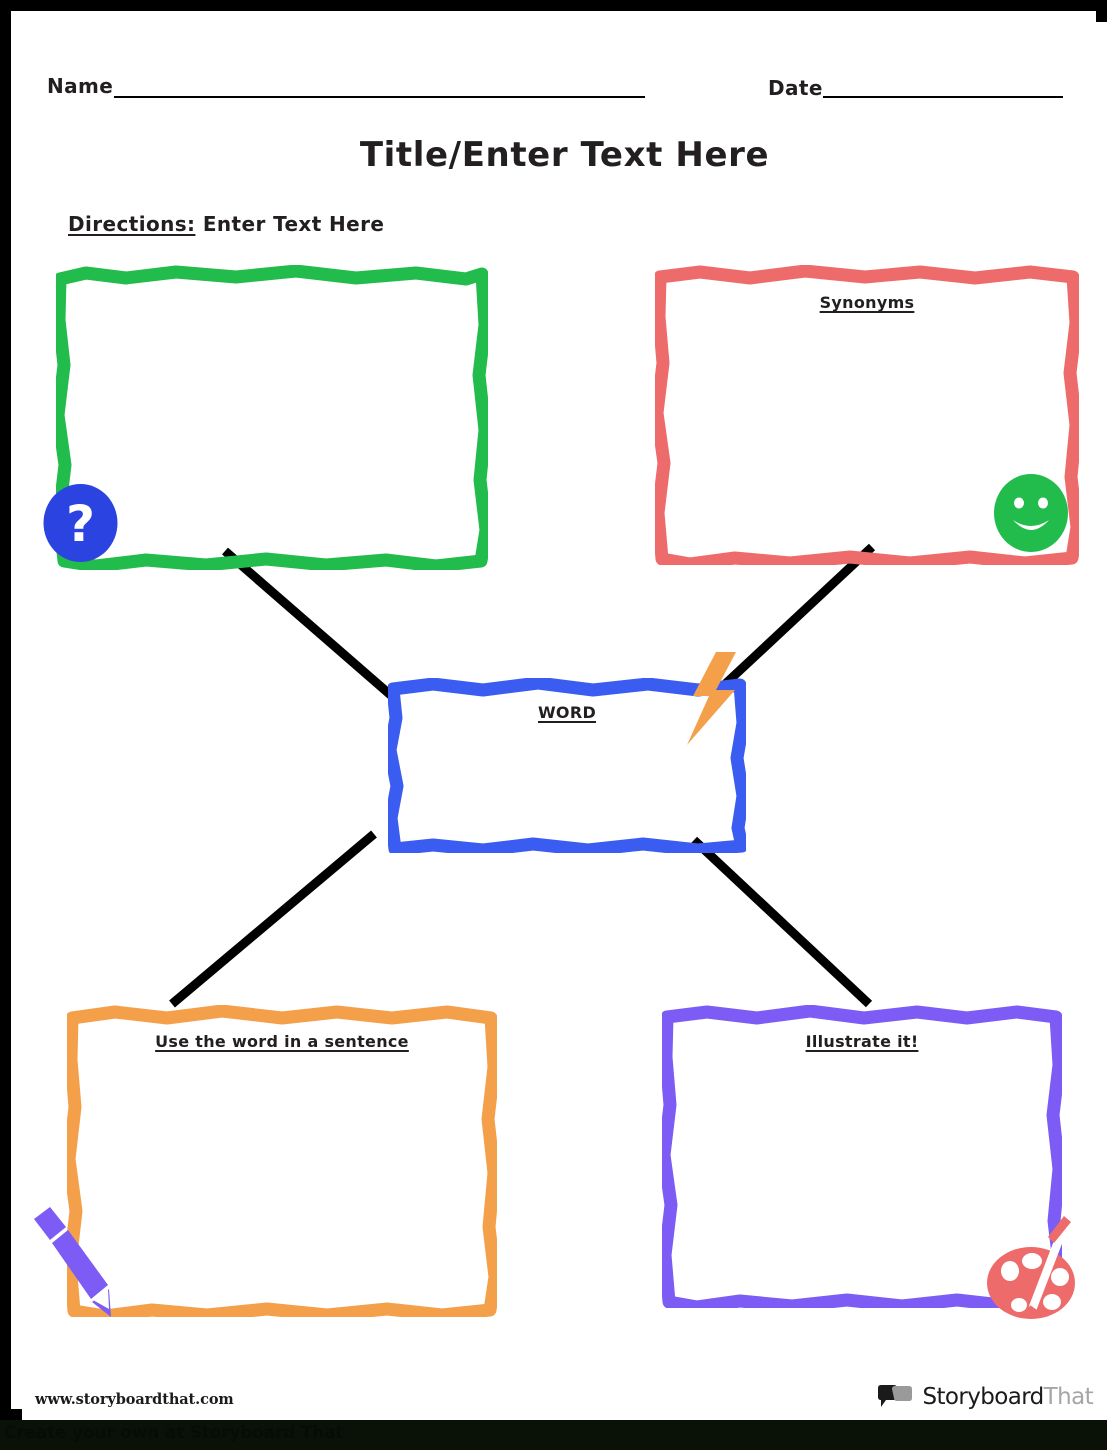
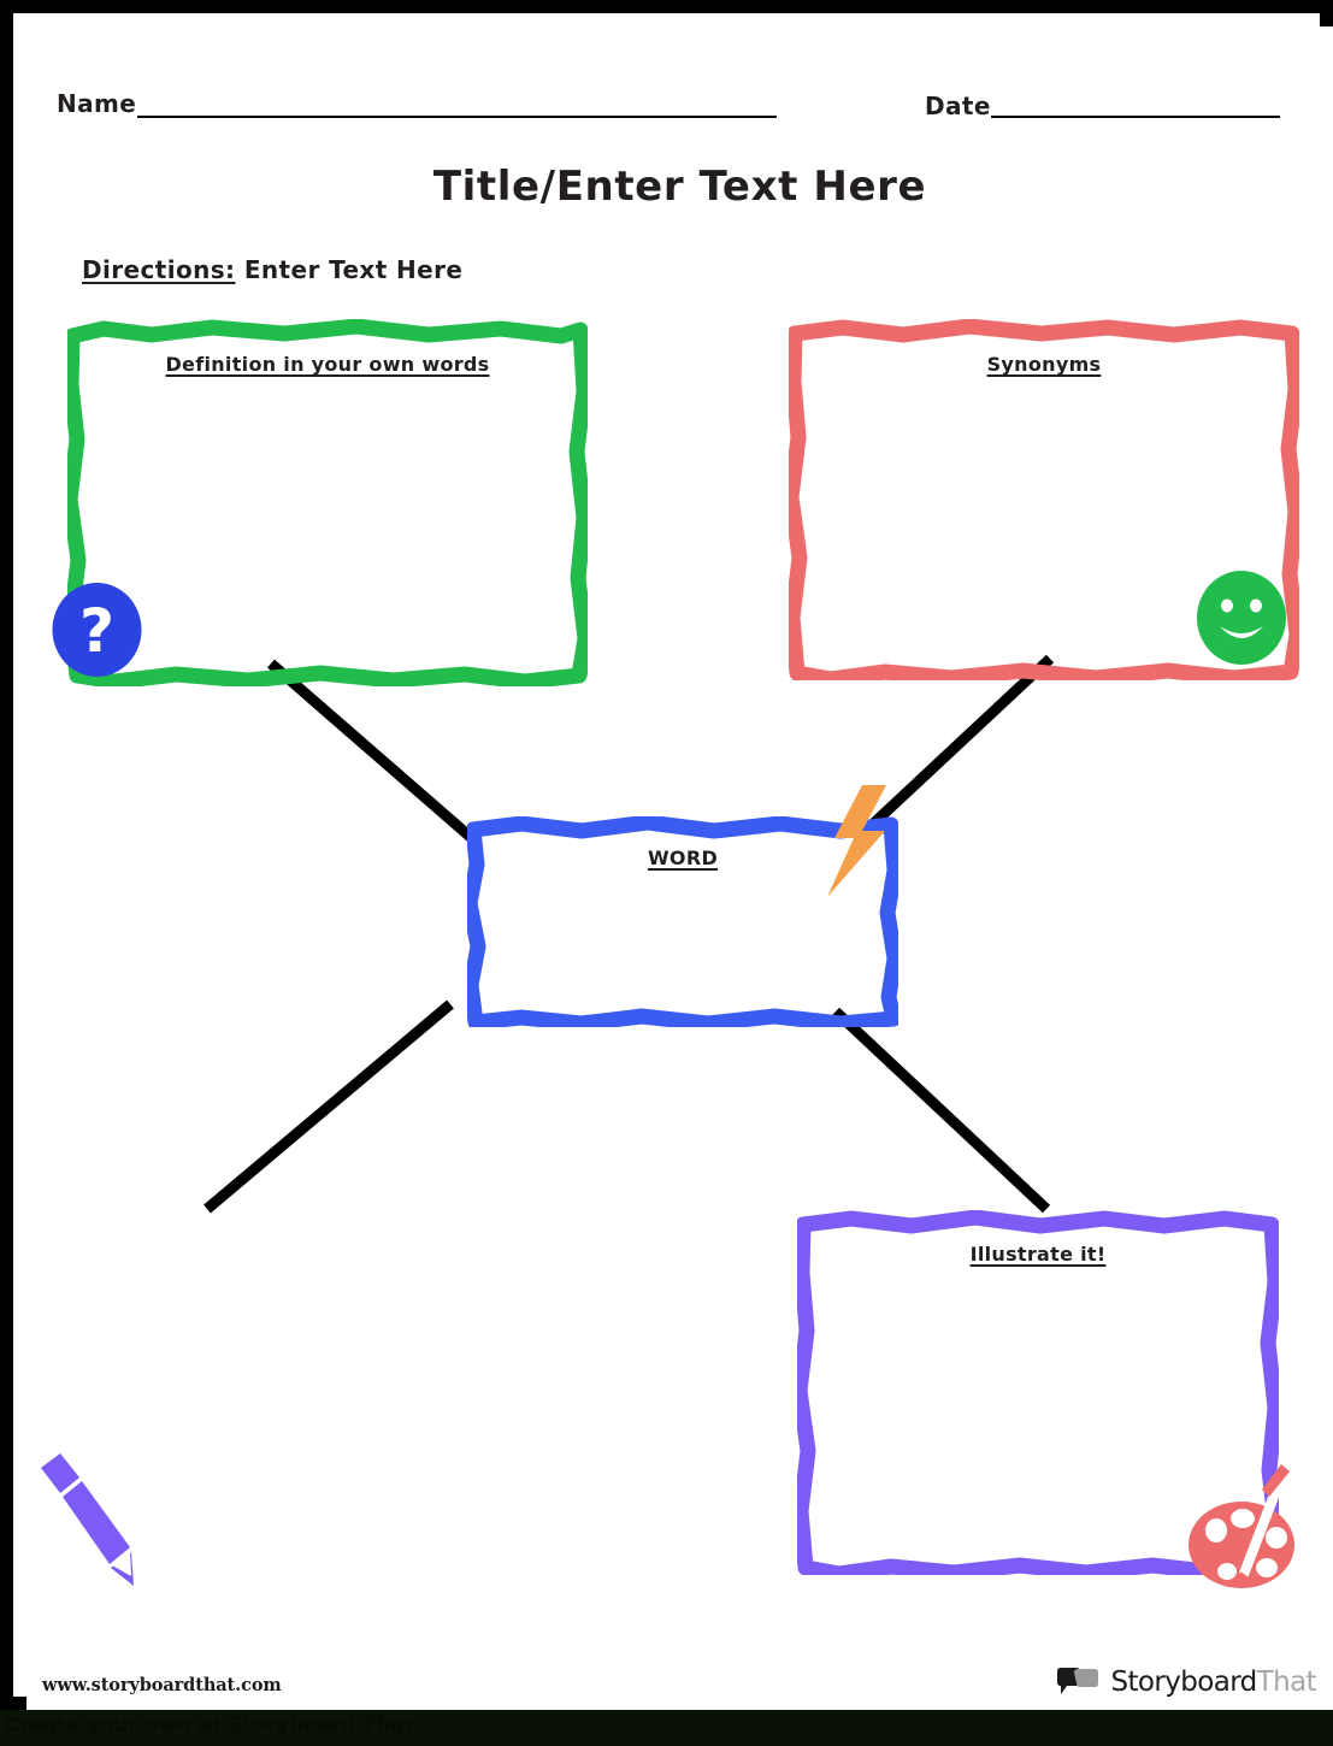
  Name
  Date
  Title/Enter Text Here
  Directions: Enter Text Here
+ Definition in your own words
  Synonyms
  WORD
- Use the word in a sentence
  Illustrate it!
  ?
  www.storyboardthat.com
  StoryboardThat
